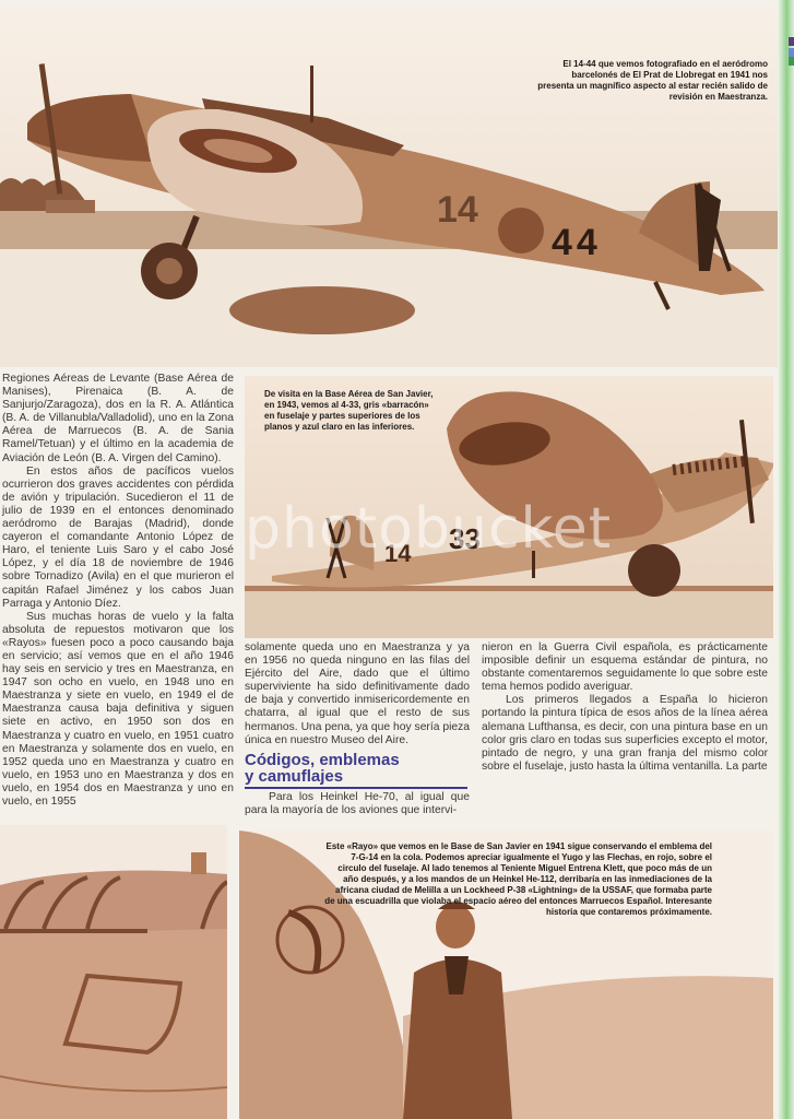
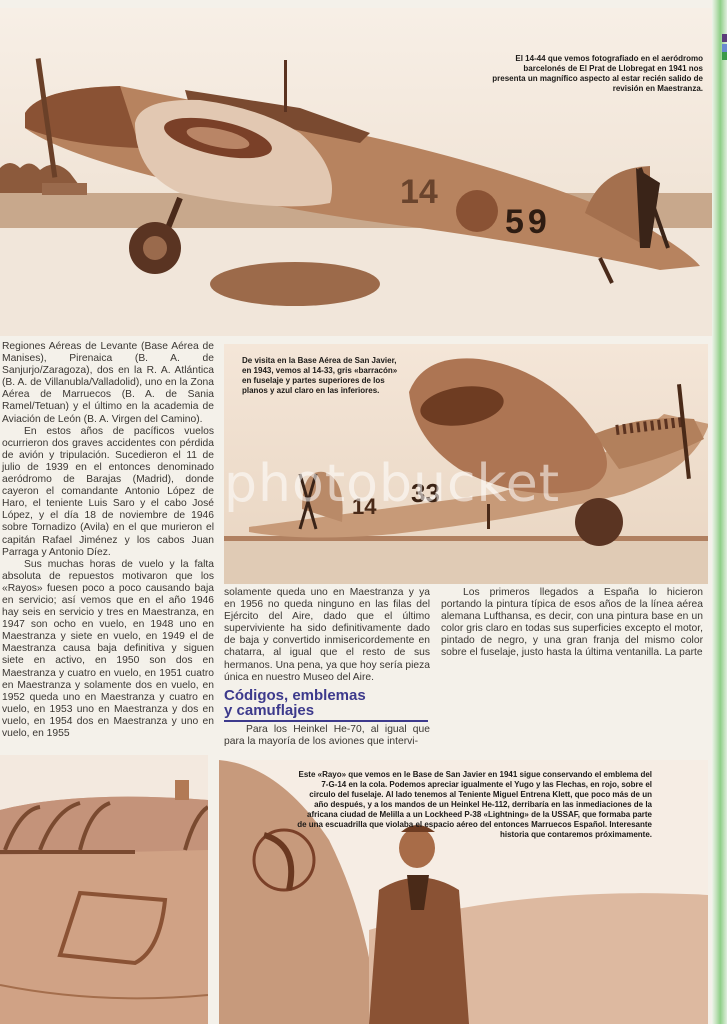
  14
- 44
+ 59
  El 14-44 que vemos fotografiado en el aeródromo barcelonés de El Prat de Llobregat en 1941 nos presenta un magnífico aspecto al estar recién salido de revisión en Maestranza.
  Regiones Aéreas de Levante (Base Aérea de Manises), Pirenaica (B. A. de Sanjurjo/Zaragoza), dos en la R. A. Atlántica (B. A. de Villanubla/Valladolid), uno en la Zona Aérea de Marruecos (B. A. de Sania Ramel/Tetuan) y el último en la academia de Aviación de León (B. A. Virgen del Camino).
  En estos años de pacíficos vuelos ocurrieron dos graves accidentes con pérdida de avión y tripulación. Sucedieron el 11 de julio de 1939 en el entonces denominado aeródromo de Barajas (Madrid), donde cayeron el comandante Antonio López de Haro, el teniente Luis Saro y el cabo José López, y el día 18 de noviembre de 1946 sobre Tornadizo (Avila) en el que murieron el capitán Rafael Jiménez y los cabos Juan Parraga y Antonio Díez.
  Sus muchas horas de vuelo y la falta absoluta de repuestos motivaron que los «Rayos» fuesen poco a poco causando baja en servicio; así vemos que en el año 1946 hay seis en servicio y tres en Maestranza, en 1947 son ocho en vuelo, en 1948 uno en Maestranza y siete en vuelo, en 1949 el de Maestranza causa baja definitiva y siguen siete en activo, en 1950 son dos en Maestranza y cuatro en vuelo, en 1951 cuatro en Maestranza y solamente dos en vuelo, en 1952 queda uno en Maestranza y cuatro en vuelo, en 1953 uno en Maestranza y dos en vuelo, en 1954 dos en Maestranza y uno en vuelo, en 1955
  14
  33
  photobucket
- De visita en la Base Aérea de San Javier, en 1943, vemos al 4-33, gris «barracón» en fuselaje y partes superiores de los planos y azul claro en las inferiores.
+ De visita en la Base Aérea de San Javier, en 1943, vemos al 14-33, gris «barracón» en fuselaje y partes superiores de los planos y azul claro en las inferiores.
  solamente queda uno en Maestranza y ya en 1956 no queda ninguno en las filas del Ejército del Aire, dado que el último superviviente ha sido definitivamente dado de baja y convertido inmisericordemente en chatarra, al igual que el resto de sus hermanos. Una pena, ya que hoy sería pieza única en nuestro Museo del Aire.
  Códigos, emblemas
  y camuflajes
  Para los Heinkel He-70, al igual que para la mayoría de los aviones que intervi-
- nieron en la Guerra Civil española, es prácticamente imposible definir un esquema estándar de pintura, no obstante comentaremos seguidamente lo que sobre este tema hemos podido averiguar.
  Los primeros llegados a España lo hicieron portando la pintura típica de esos años de la línea aérea alemana Lufthansa, es decir, con una pintura base en un color gris claro en todas sus superficies excepto el motor, pintado de negro, y una gran franja del mismo color sobre el fuselaje, justo hasta la última ventanilla. La parte
  Este «Rayo» que vemos en le Base de San Javier en 1941 sigue conservando el emblema del 7-G-14 en la cola. Podemos apreciar igualmente el Yugo y las Flechas, en rojo, sobre el circulo del fuselaje. Al lado tenemos al Teniente Miguel Entrena Klett, que poco más de un año después, y a los mandos de un Heinkel He-112, derribaría en las inmediaciones de la africana ciudad de Melilla a un Lockheed P-38 «Lightning» de la USSAF, que formaba parte de una escuadrilla que violaba el espacio aéreo del entonces Marruecos Español. Interesante historia que contaremos próximamente.
